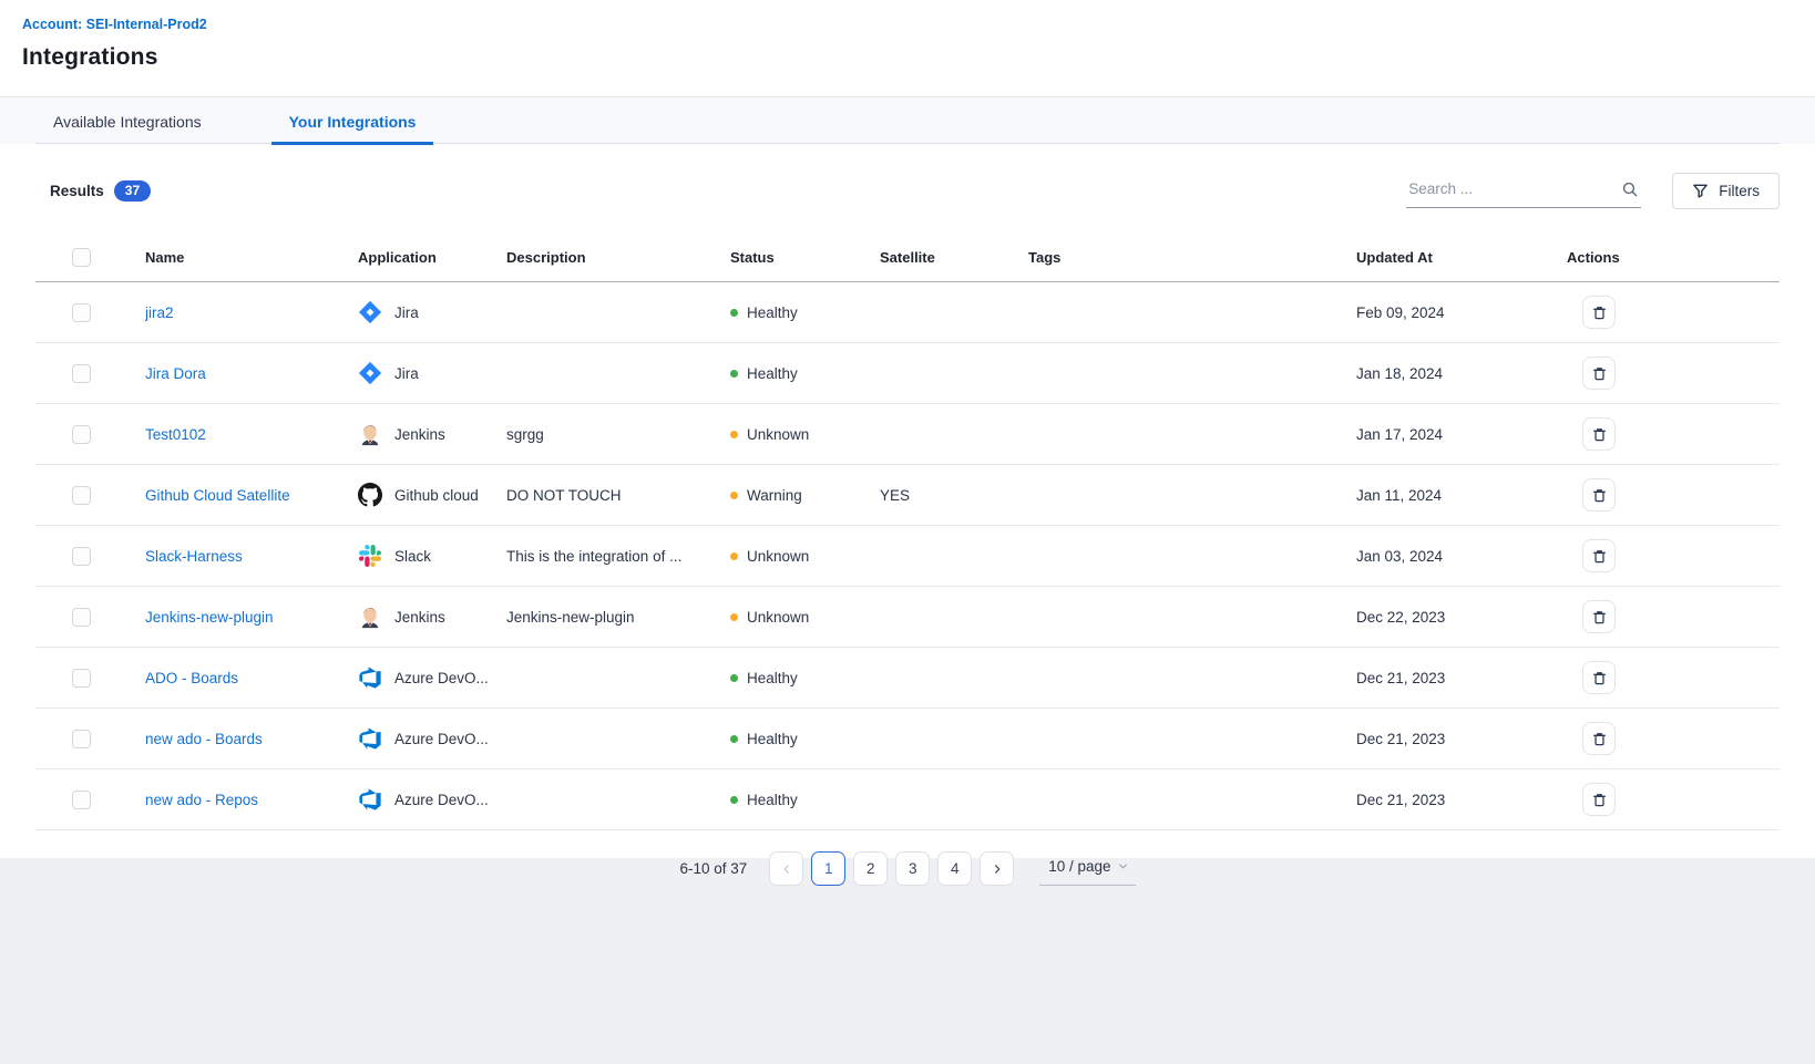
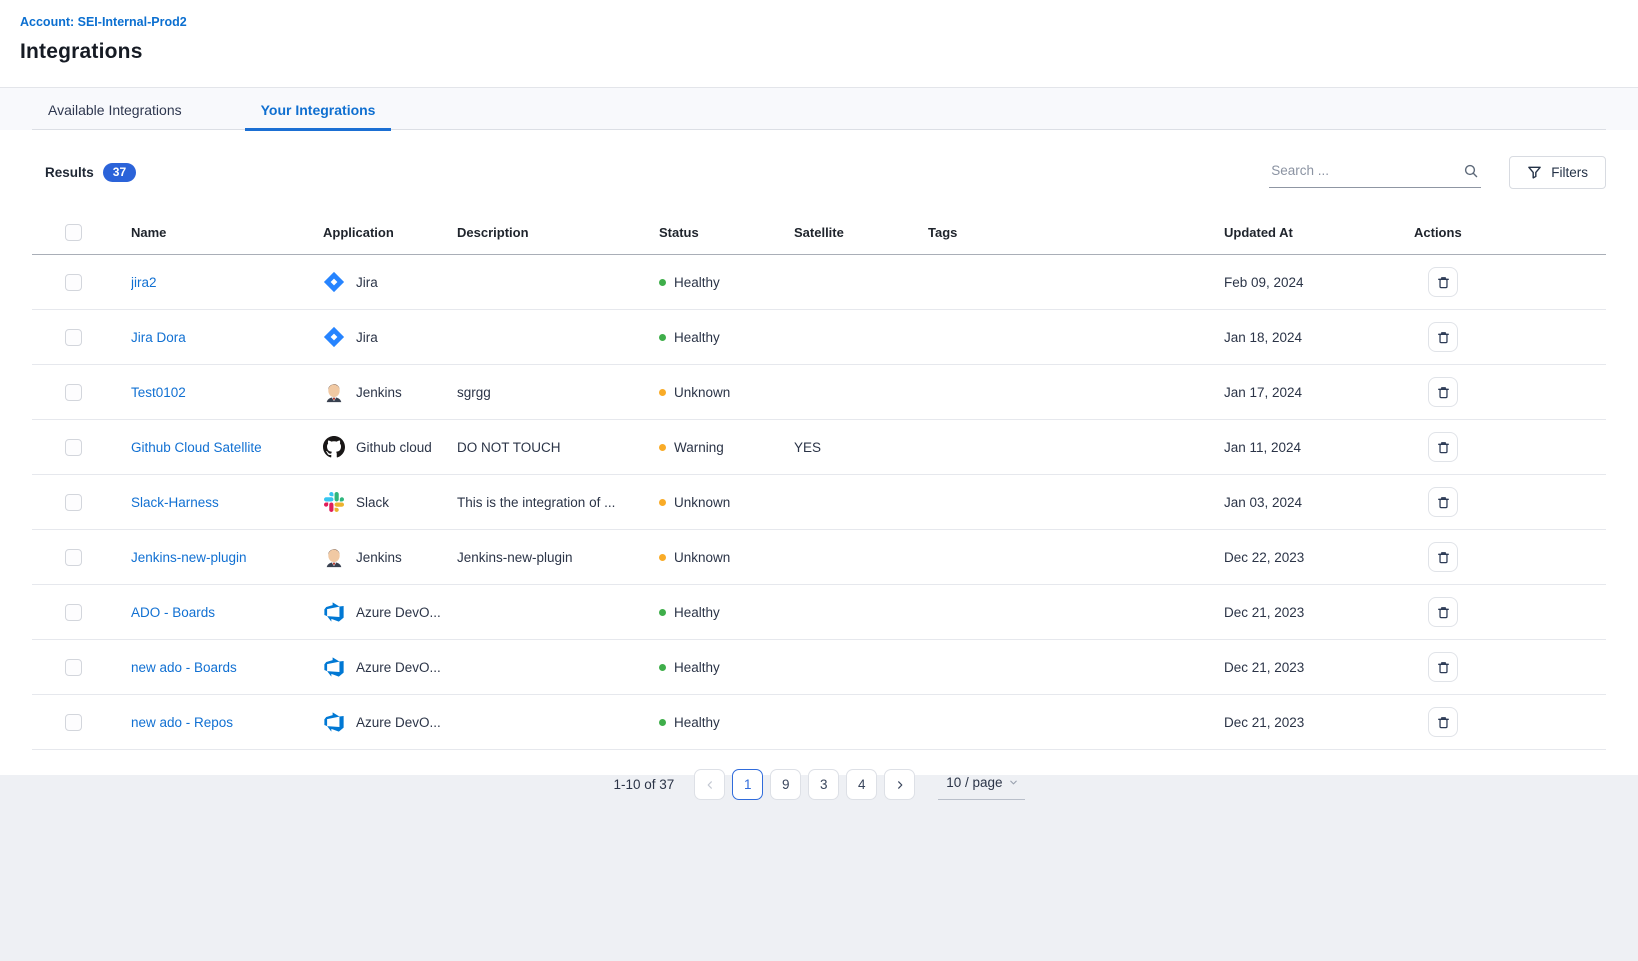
  Account: SEI-Internal-Prod2
  Integrations
  Available Integrations
  Your Integrations
  Results
  37
  Search ...
  Filters
  	Name	Application	Description	Status	Satellite	Tags	Updated At	Actions
  	jira2	Jira		Healthy			Feb 09, 2024
  	Jira Dora	Jira		Healthy			Jan 18, 2024
  	Test0102	Jenkins	sgrgg	Unknown			Jan 17, 2024
  	Github Cloud Satellite	Github cloud	DO NOT TOUCH	Warning	YES		Jan 11, 2024
  	Slack-Harness	Slack	This is the integration of ...	Unknown			Jan 03, 2024
  	Jenkins-new-plugin	Jenkins	Jenkins-new-plugin	Unknown			Dec 22, 2023
  	ADO - Boards	Azure DevO...		Healthy			Dec 21, 2023
  	new ado - Boards	Azure DevO...		Healthy			Dec 21, 2023
  	new ado - Repos	Azure DevO...		Healthy			Dec 21, 2023
- 6-10 of 37
+ 1-10 of 37
  1
- 2
+ 9
  3
  4
  10 / page
